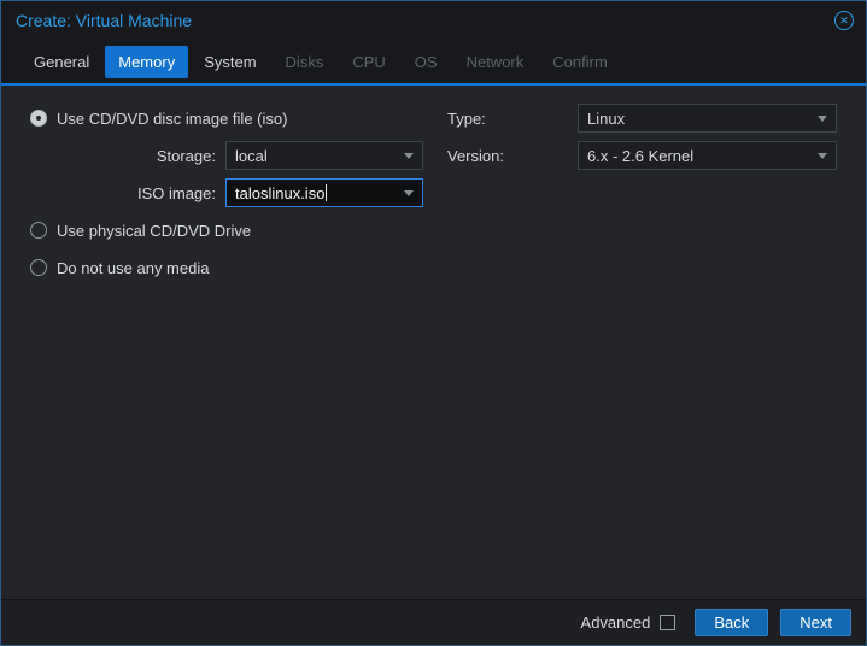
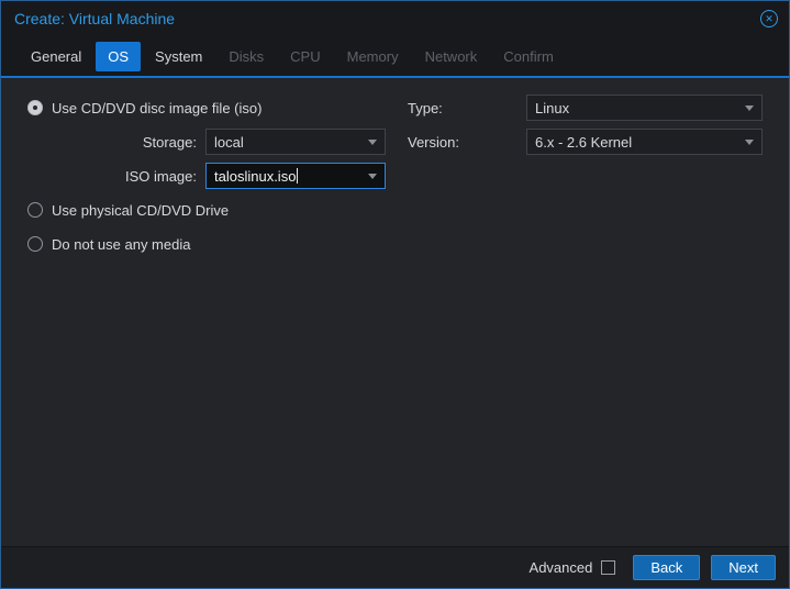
  Create: Virtual Machine
  ✕
  General
- Memory
+ OS
  System
  Disks
  CPU
- OS
+ Memory
  Network
  Confirm
  Use CD/DVD disc image file (iso)
  Storage:
  local
  ISO image:
  taloslinux.iso
  Use physical CD/DVD Drive
  Do not use any media
  Type:
  Linux
  Version:
  6.x - 2.6 Kernel
  Advanced
  Back
  Next
